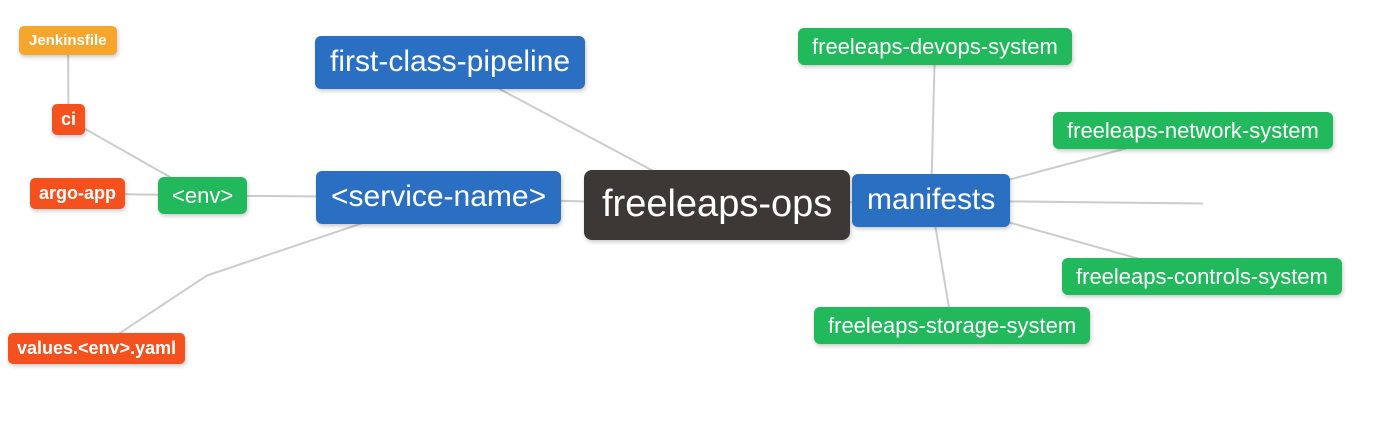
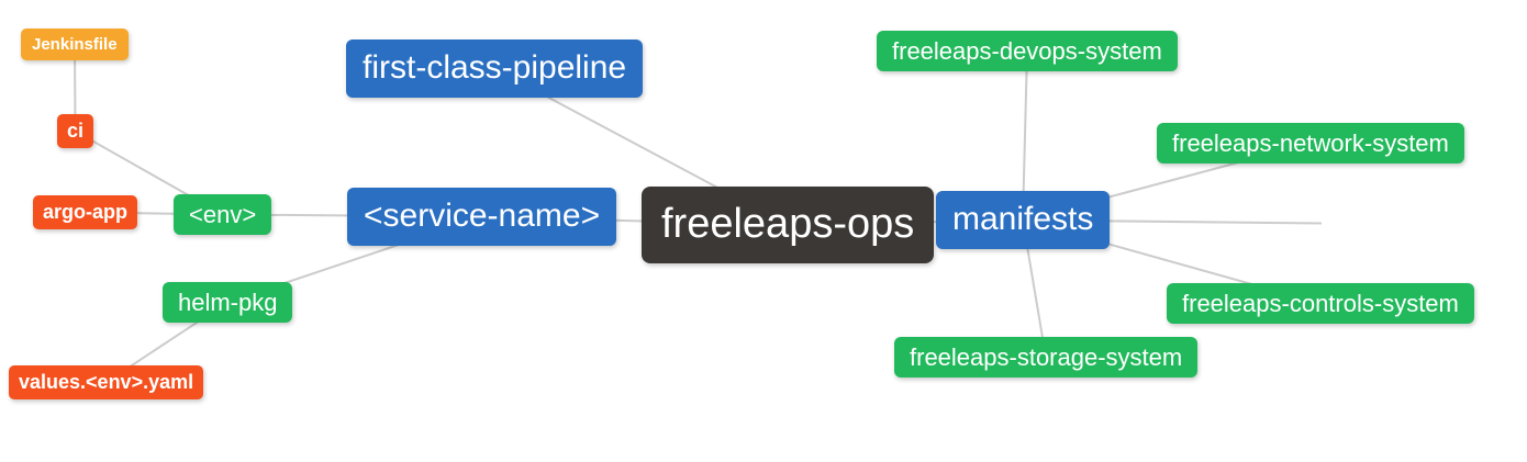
  Jenkinsfile
  ci
  argo-app
  <env>
+ helm-pkg
  values.<env>.yaml
  <service-name>
  first-class-pipeline
  freeleaps-ops
  manifests
  freeleaps-devops-system
  freeleaps-network-system
  freeleaps-controls-system
  freeleaps-storage-system
